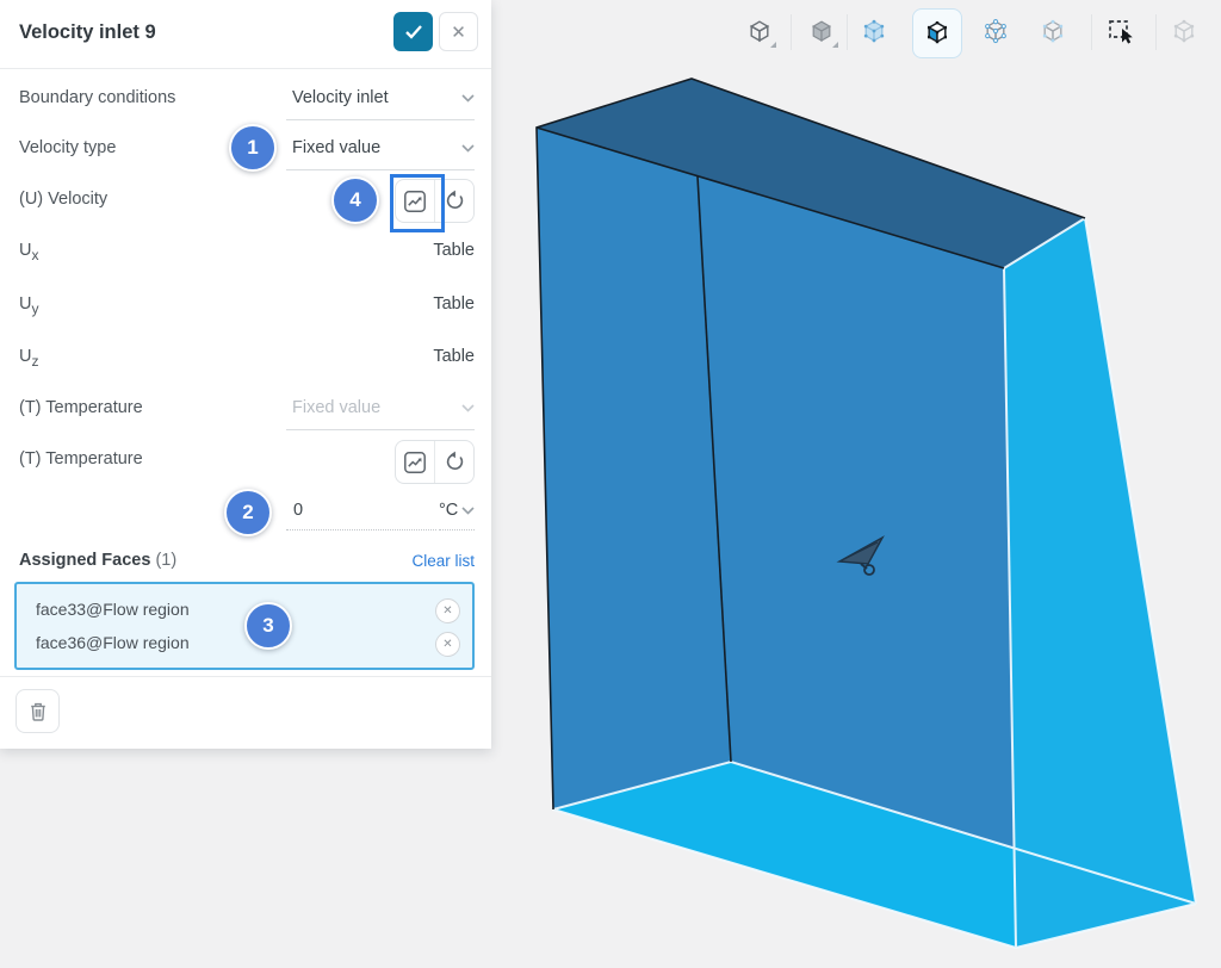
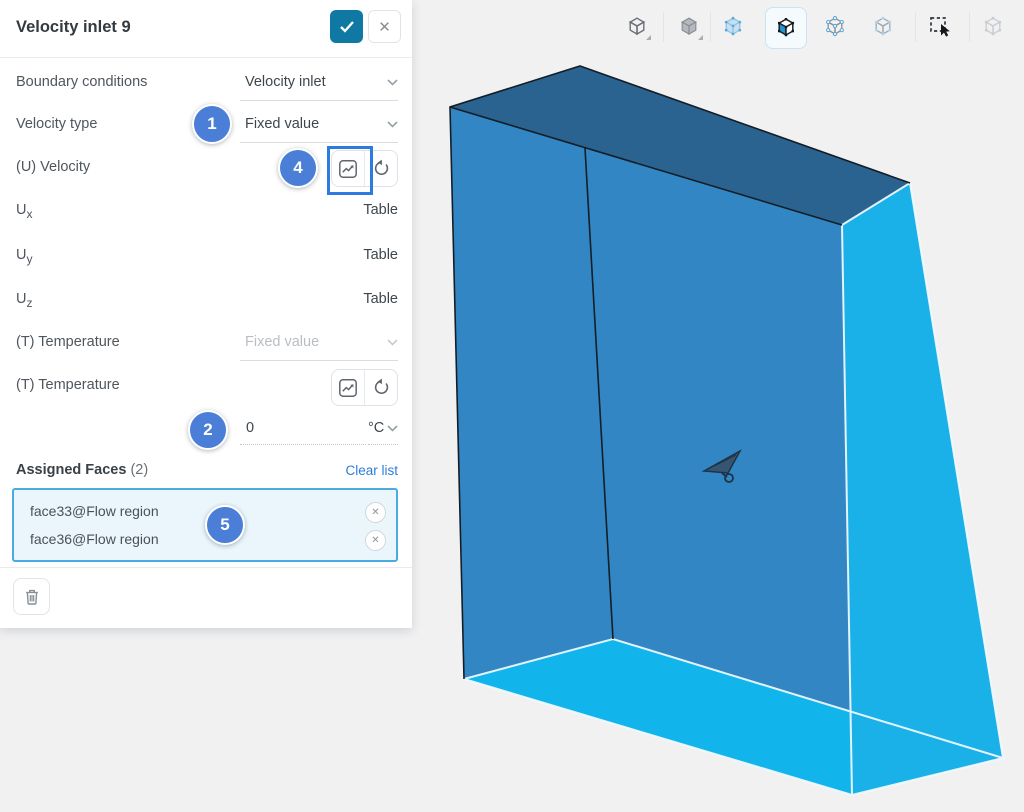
  Velocity inlet 9
  ✕
  Boundary conditions
  Velocity inlet
  Velocity type
  Fixed value
  1
  (U) Velocity
  4
  Ux
  Table
  Uy
  Table
  Uz
  Table
  (T) Temperature
  Fixed value
  (T) Temperature
  2
  0
  °C
- Assigned Faces (1)
+ Assigned Faces (2)
  Clear list
  face33@Flow region
  ✕
  face36@Flow region
  ✕
- 3
+ 5
